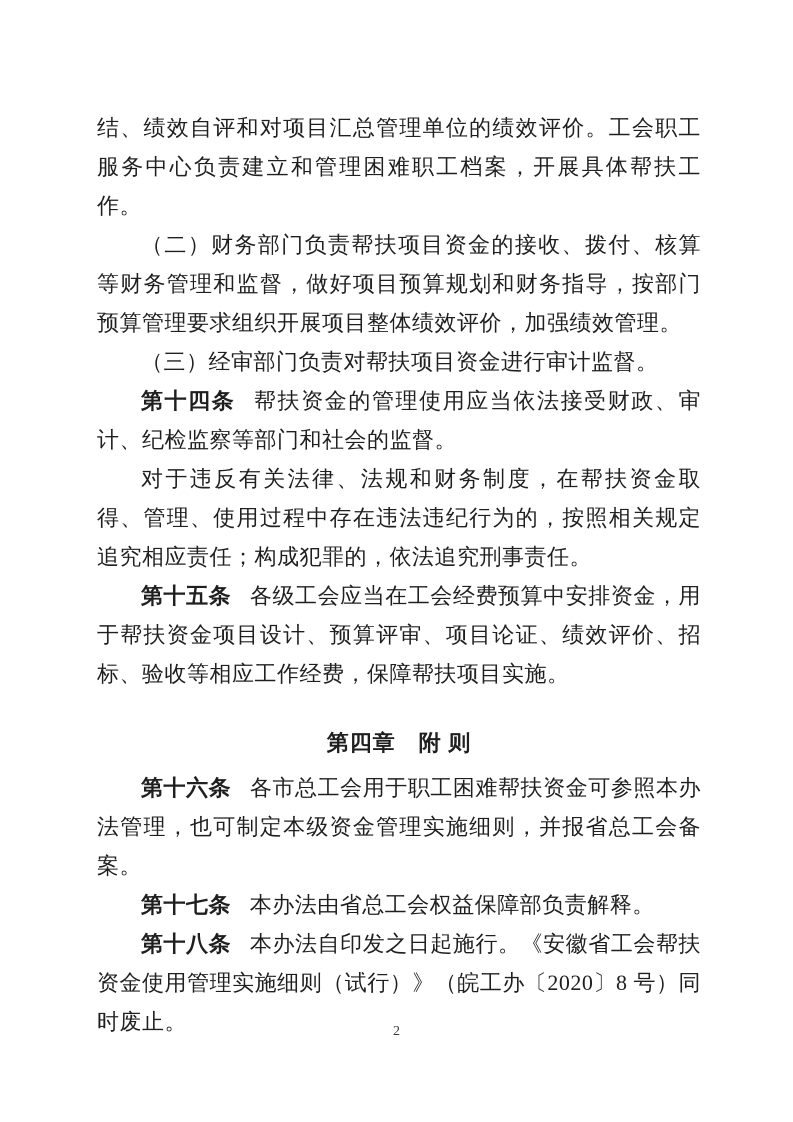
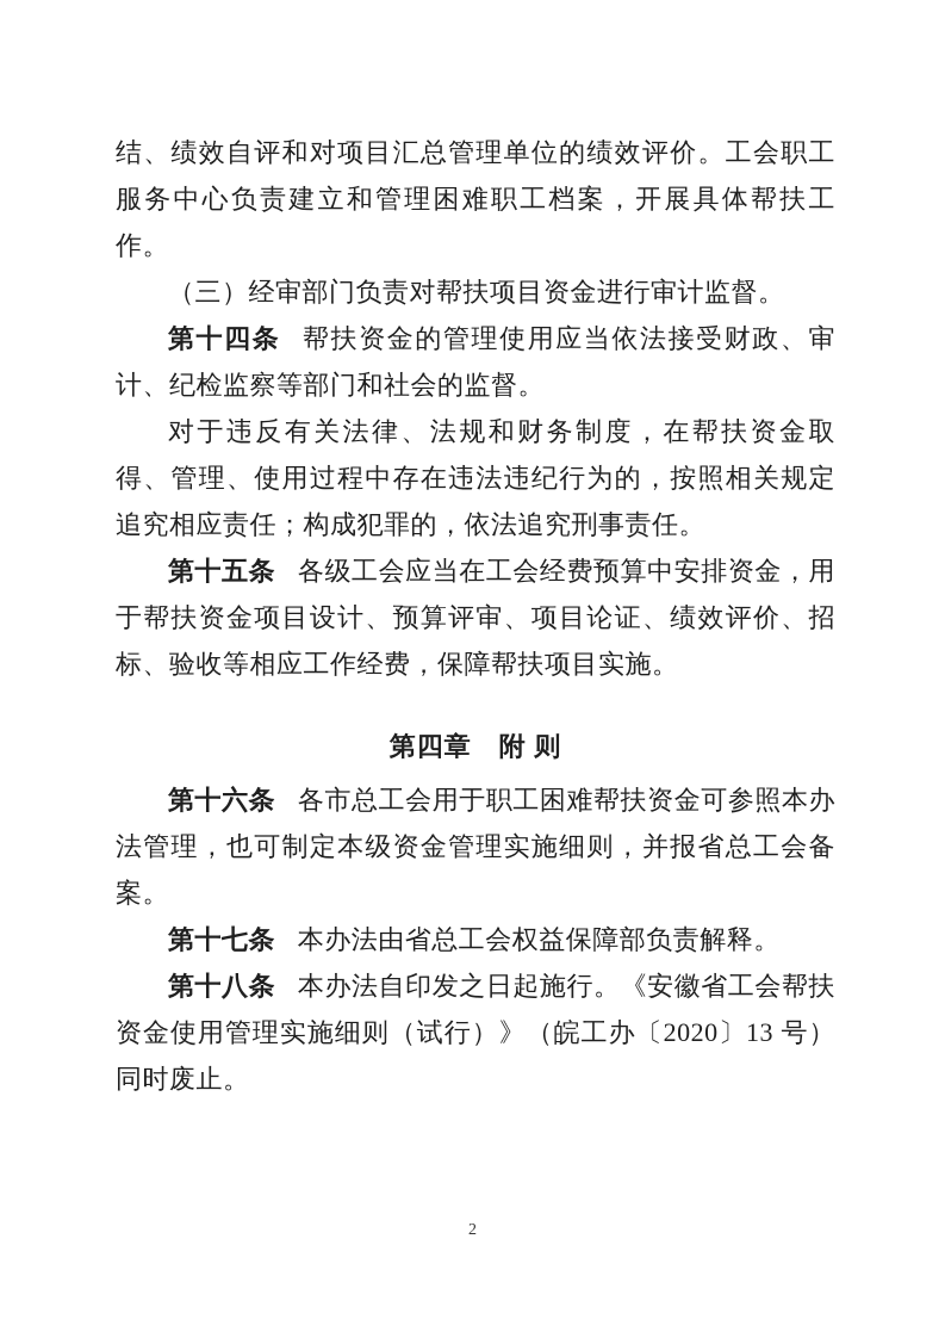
  结、绩效自评和对项目汇总管理单位的绩效评价。工会职工服务中心负责建立和管理困难职工档案，开展具体帮扶工作。
- （二）财务部门负责帮扶项目资金的接收、拨付、核算等财务管理和监督，做好项目预算规划和财务指导，按部门预算管理要求组织开展项目整体绩效评价，加强绩效管理。
  （三）经审部门负责对帮扶项目资金进行审计监督。
  第十四条 帮扶资金的管理使用应当依法接受财政、审计、纪检监察等部门和社会的监督。
  对于违反有关法律、法规和财务制度，在帮扶资金取得、管理、使用过程中存在违法违纪行为的，按照相关规定追究相应责任；构成犯罪的，依法追究刑事责任。
  第十五条 各级工会应当在工会经费预算中安排资金，用于帮扶资金项目设计、预算评审、项目论证、绩效评价、招标、验收等相应工作经费，保障帮扶项目实施。
  第四章 附 则
  第十六条 各市总工会用于职工困难帮扶资金可参照本办法管理，也可制定本级资金管理实施细则，并报省总工会备案。
  第十七条 本办法由省总工会权益保障部负责解释。
- 第十八条 本办法自印发之日起施行。《安徽省工会帮扶资金使用管理实施细则（试行）》（皖工办〔2020〕8 号）同时废止。
+ 第十八条 本办法自印发之日起施行。《安徽省工会帮扶资金使用管理实施细则（试行）》（皖工办〔2020〕13 号）同时废止。
  2
